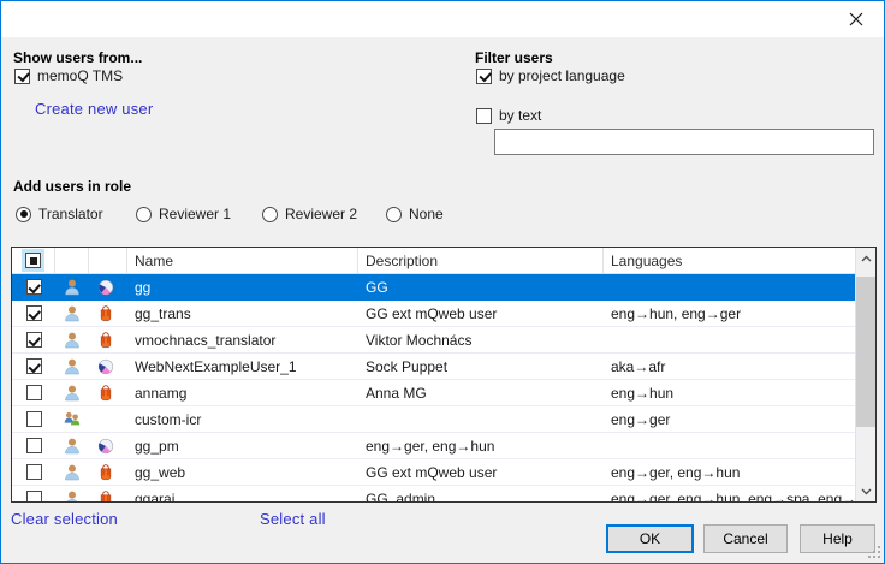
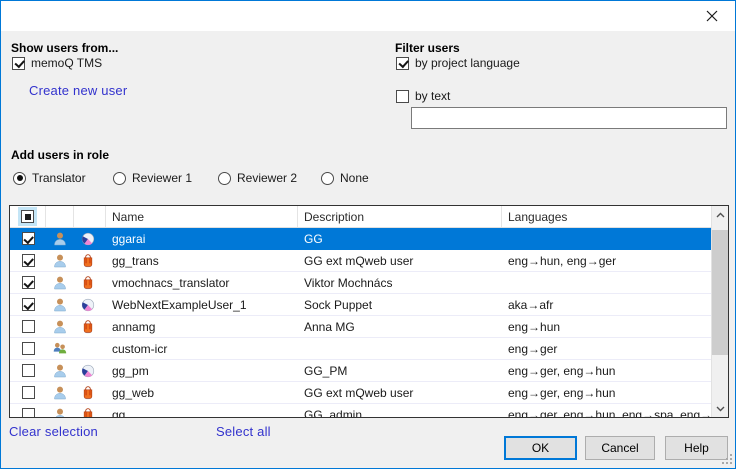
  Show users from...
  memoQ TMS
  Create new user
  Filter users
  by project language
  by text
  Add users in role
  Translator
  Reviewer 1
  Reviewer 2
  None
  Name
  Description
  Languages
- gg
+ ggarai
  GG
  gg_trans
  GG ext mQweb user
  eng→hun, eng→ger
  vmochnacs_translator
  Viktor Mochnács
  WebNextExampleUser_1
  Sock Puppet
  aka→afr
  annamg
  Anna MG
  eng→hun
  custom-icr
  eng→ger
  gg_pm
+ GG_PM
  eng→ger, eng→hun
  gg_web
  GG ext mQweb user
  eng→ger, eng→hun
- ggarai
+ gg
  GG_admin
  eng→ger, eng→hun, eng→spa, eng→
  Clear selection
  Select all
  OK
  Cancel
  Help
